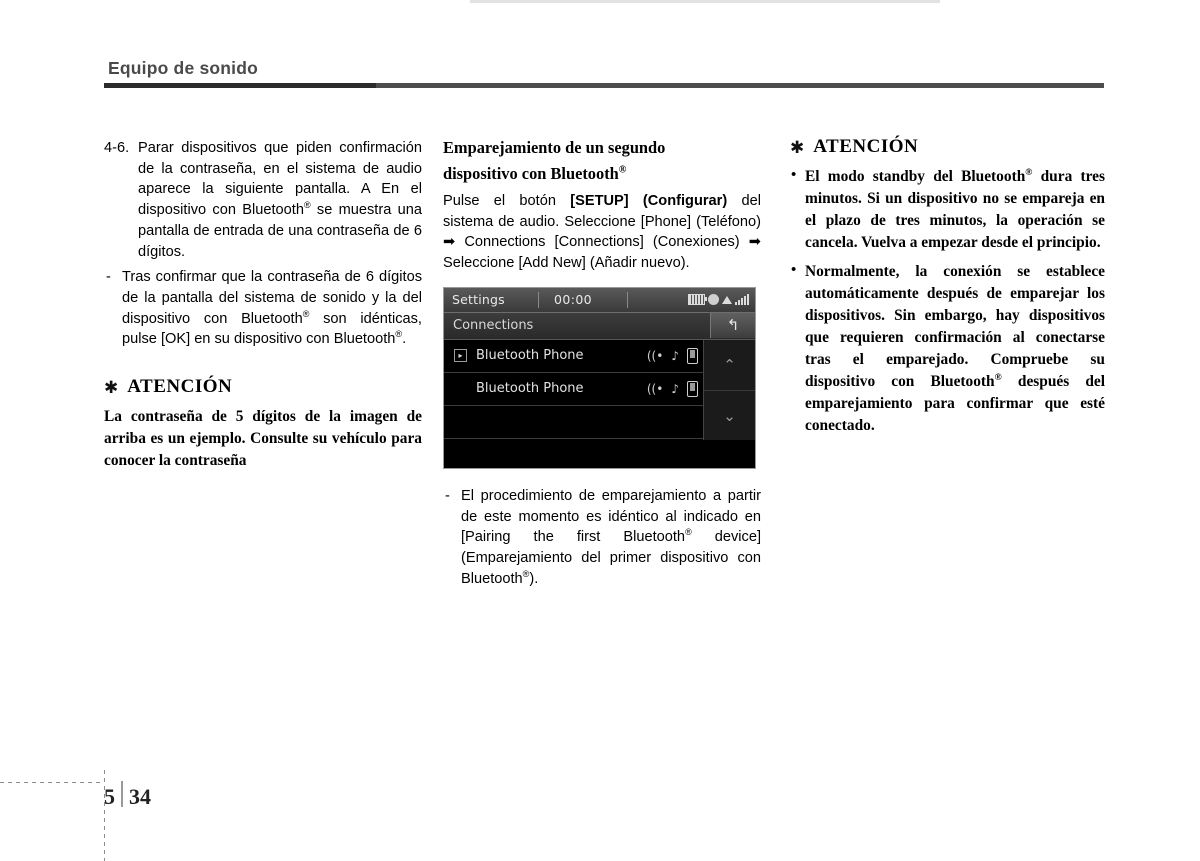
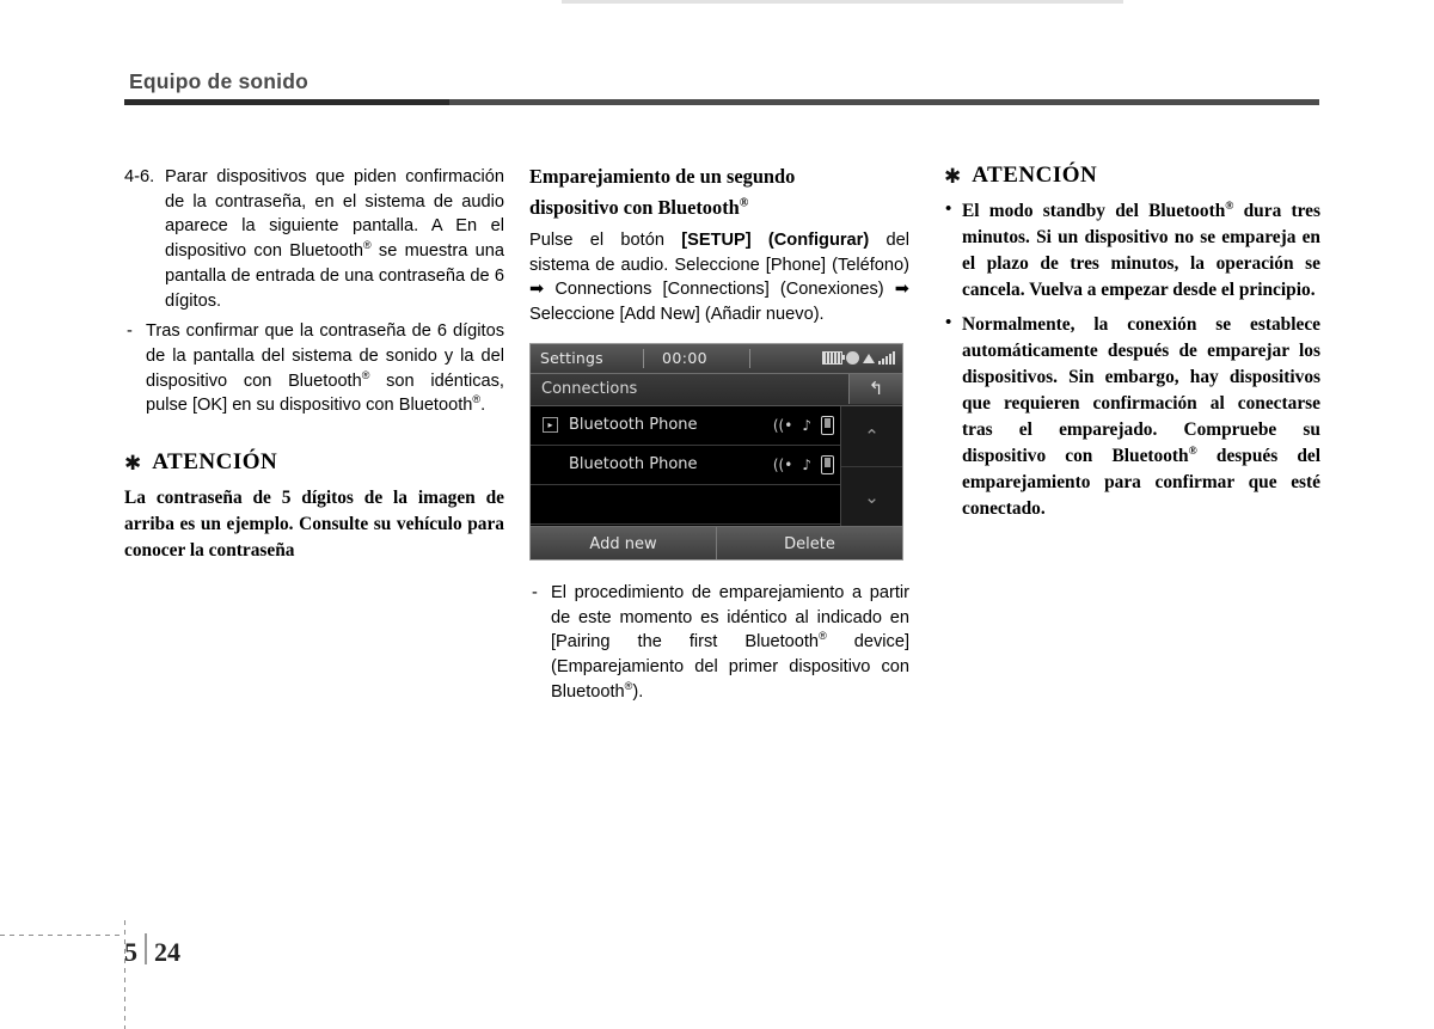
  Equipo de sonido
  4-6.
  Parar dispositivos que piden confirmación de la contraseña, en el sistema de audio aparece la siguiente pantalla. A En el dispositivo con Bluetooth® se muestra una pantalla de entrada de una contraseña de 6 dígitos.
  -
  Tras confirmar que la contraseña de 6 dígitos de la pantalla del sistema de sonido y la del dispositivo con Bluetooth® son idénticas, pulse [OK] en su dispositivo con Bluetooth®.
  ✱
  ATENCIÓN
  La contraseña de 5 dígitos de la imagen de arriba es un ejemplo. Consulte su vehículo para conocer la contraseña
  Emparejamiento de un segundo
  dispositivo con Bluetooth®
  Pulse el botón [SETUP] (Configurar) del sistema de audio. Seleccione [Phone] (Teléfono) ➡ Connections [Connections] (Conexiones) ➡ Seleccione [Add New] (Añadir nuevo).
  Settings
  00:00
  Connections
  ↰
  ▸
  Bluetooth Phone
  ((•
  ♪
  Bluetooth Phone
  ((•
  ♪
  ⌃
  ⌄
+ Add new
+ Delete
  -
  El procedimiento de emparejamiento a partir de este momento es idéntico al indicado en [Pairing the first Bluetooth® device] (Emparejamiento del primer dispositivo con Bluetooth®).
  ✱
  ATENCIÓN
  •
  El modo standby del Bluetooth® dura tres minutos. Si un dispositivo no se empareja en el plazo de tres minutos, la operación se cancela. Vuelva a empezar desde el principio.
  •
  Normalmente, la conexión se establece automáticamente después de emparejar los dispositivos. Sin embargo, hay dispositivos que requieren confirmación al conectarse tras el emparejado. Compruebe su dispositivo con Bluetooth® después del emparejamiento para confirmar que esté conectado.
  5
- 34
+ 24
